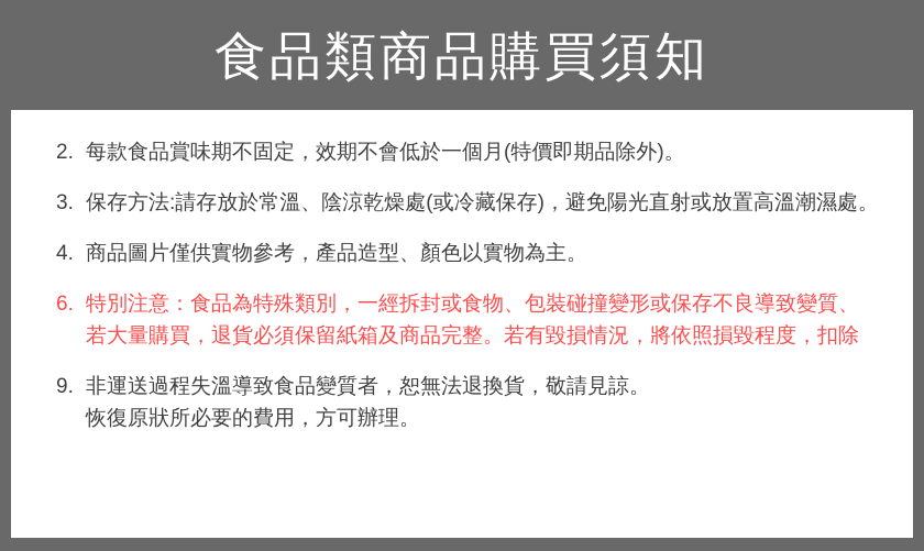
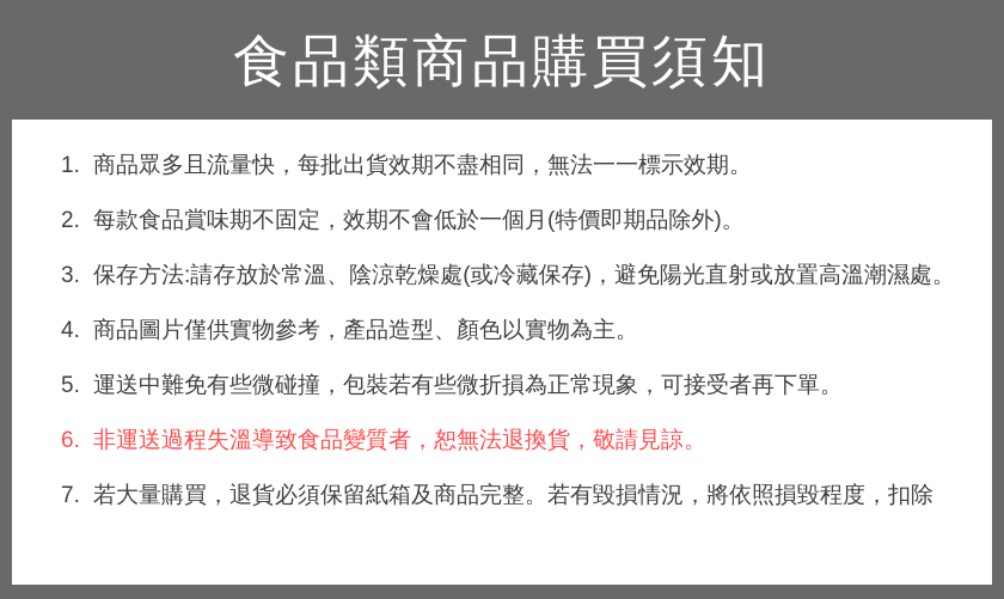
  食品類商品購買須知
+ 1.
+ 商品眾多且流量快，每批出貨效期不盡相同，無法一一標示效期。
  2.
  每款食品賞味期不固定，效期不會低於一個月(特價即期品除外)。
  3.
  保存方法:請存放於常溫、陰涼乾燥處(或冷藏保存)，避免陽光直射或放置高溫潮濕處。
  4.
  商品圖片僅供實物參考，產品造型、顏色以實物為主。
+ 5.
+ 運送中難免有些微碰撞，包裝若有些微折損為正常現象，可接受者再下單。
  6.
- 特別注意：食品為特殊類別，一經拆封或食物、包裝碰撞變形或保存不良導致變質、
- 若大量購買，退貨必須保留紙箱及商品完整。若有毀損情況，將依照損毀程度，扣除
+ 非運送過程失溫導致食品變質者，恕無法退換貨，敬請見諒。
- 9.
+ 7.
- 非運送過程失溫導致食品變質者，恕無法退換貨，敬請見諒。
+ 若大量購買，退貨必須保留紙箱及商品完整。若有毀損情況，將依照損毀程度，扣除
- 恢復原狀所必要的費用，方可辦理。
